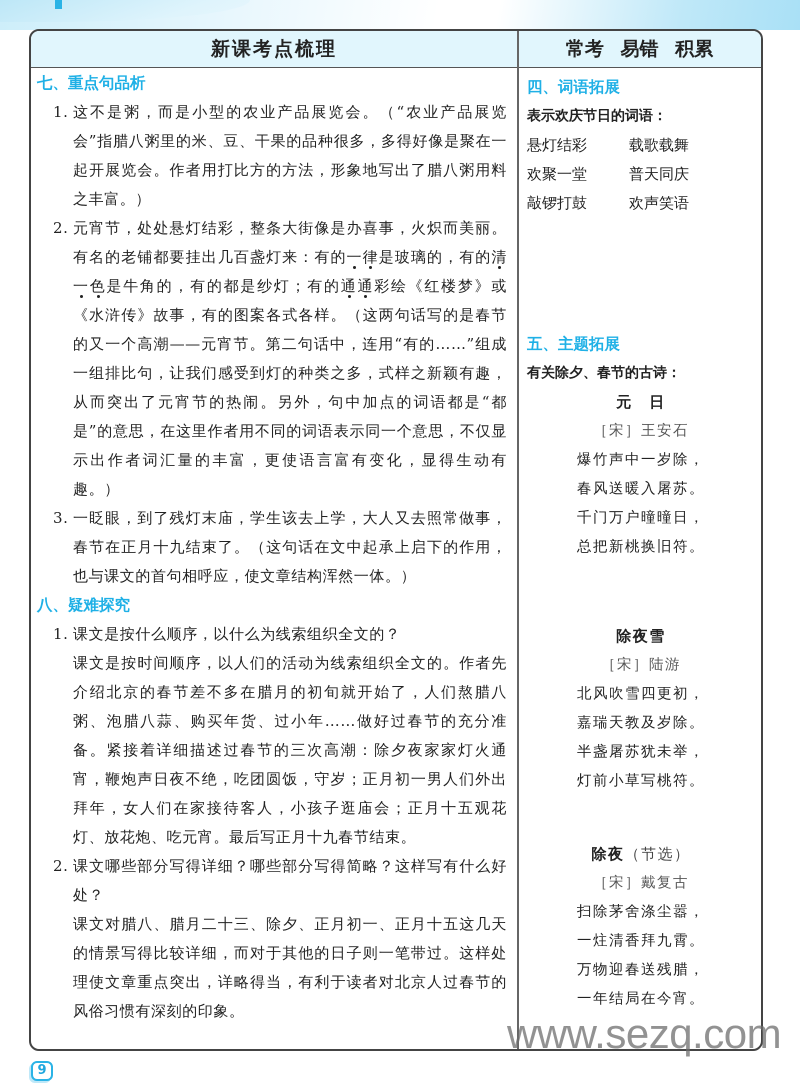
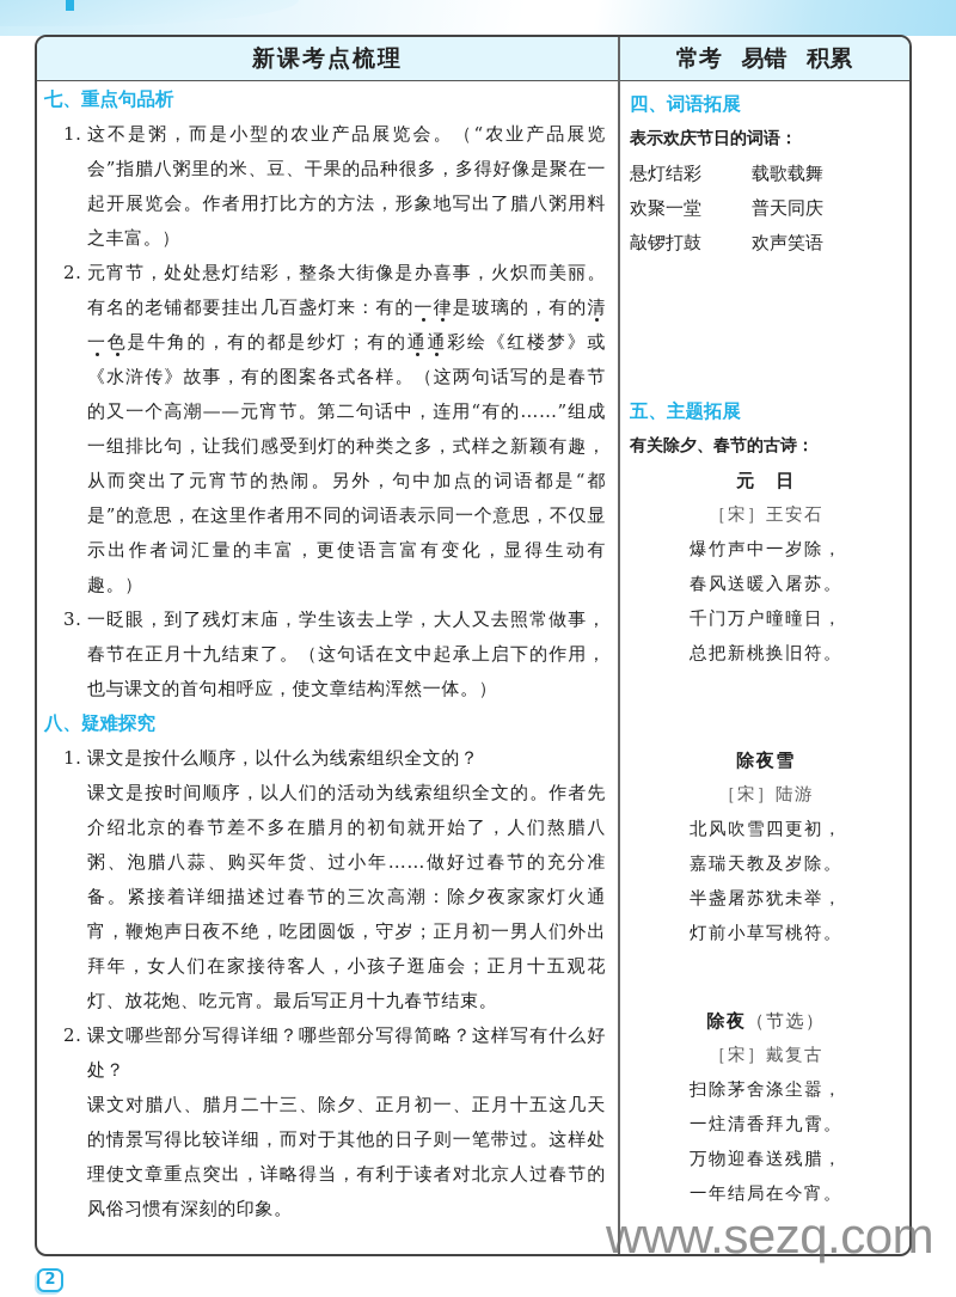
  新课考点梳理
  常考 易错 积累
  七、重点句品析
  1.
  这不是粥，而是小型的农业产品展览会。（“农业产品展览会”指腊八粥里的米、豆、干果的品种很多，多得好像是聚在一起开展览会。作者用打比方的方法，形象地写出了腊八粥用料之丰富。）
  2.
  元宵节，处处悬灯结彩，整条大街像是办喜事，火炽而美丽。有名的老铺都要挂出几百盏灯来：有的一律是玻璃的，有的清一色是牛角的，有的都是纱灯；有的通通彩绘《红楼梦》或《水浒传》故事，有的图案各式各样。（这两句话写的是春节的又一个高潮——元宵节。第二句话中，连用“有的……”组成一组排比句，让我们感受到灯的种类之多，式样之新颖有趣，从而突出了元宵节的热闹。另外，句中加点的词语都是“都是”的意思，在这里作者用不同的词语表示同一个意思，不仅显示出作者词汇量的丰富，更使语言富有变化，显得生动有趣。）
  3.
  一眨眼，到了残灯末庙，学生该去上学，大人又去照常做事，春节在正月十九结束了。（这句话在文中起承上启下的作用，也与课文的首句相呼应，使文章结构浑然一体。）
  八、疑难探究
  1.
  课文是按什么顺序，以什么为线索组织全文的？
  课文是按时间顺序，以人们的活动为线索组织全文的。作者先介绍北京的春节差不多在腊月的初旬就开始了，人们熬腊八粥、泡腊八蒜、购买年货、过小年……做好过春节的充分准备。紧接着详细描述过春节的三次高潮：除夕夜家家灯火通宵，鞭炮声日夜不绝，吃团圆饭，守岁；正月初一男人们外出拜年，女人们在家接待客人，小孩子逛庙会；正月十五观花灯、放花炮、吃元宵。最后写正月十九春节结束。
  2.
  课文哪些部分写得详细？哪些部分写得简略？这样写有什么好处？
  课文对腊八、腊月二十三、除夕、正月初一、正月十五这几天的情景写得比较详细，而对于其他的日子则一笔带过。这样处理使文章重点突出，详略得当，有利于读者对北京人过春节的风俗习惯有深刻的印象。
  四、词语拓展
  表示欢庆节日的词语：
  悬灯结彩 载歌载舞
  欢聚一堂 普天同庆
  敲锣打鼓 欢声笑语
  五、主题拓展
  有关除夕、春节的古诗：
  元 日
  ［宋］王安石
  爆竹声中一岁除，
  春风送暖入屠苏。
  千门万户曈曈日，
  总把新桃换旧符。
  除夜雪
  ［宋］陆游
  北风吹雪四更初，
  嘉瑞天教及岁除。
  半盏屠苏犹未举，
  灯前小草写桃符。
  除夜（节选）
  ［宋］戴复古
  扫除茅舍涤尘嚣，
  一炷清香拜九霄。
  万物迎春送残腊，
  一年结局在今宵。
  www.sezq.com
- 9
+ 2
